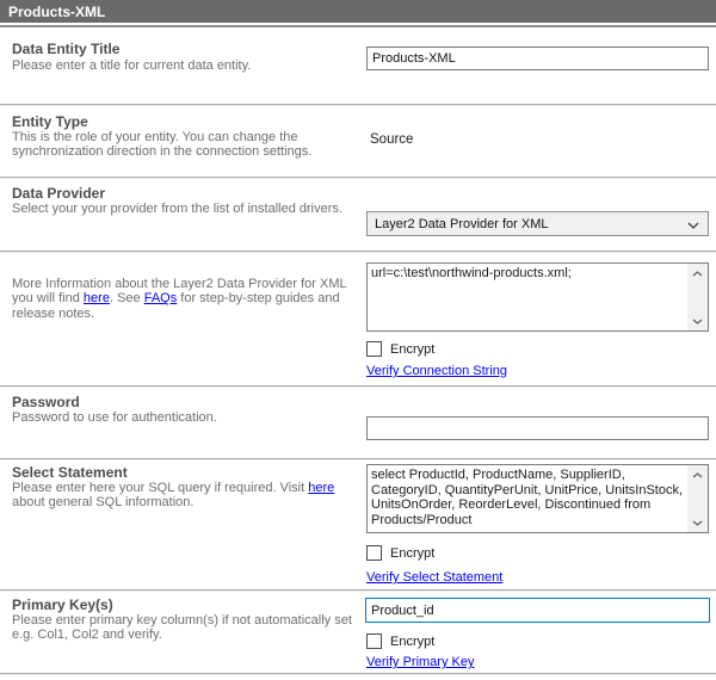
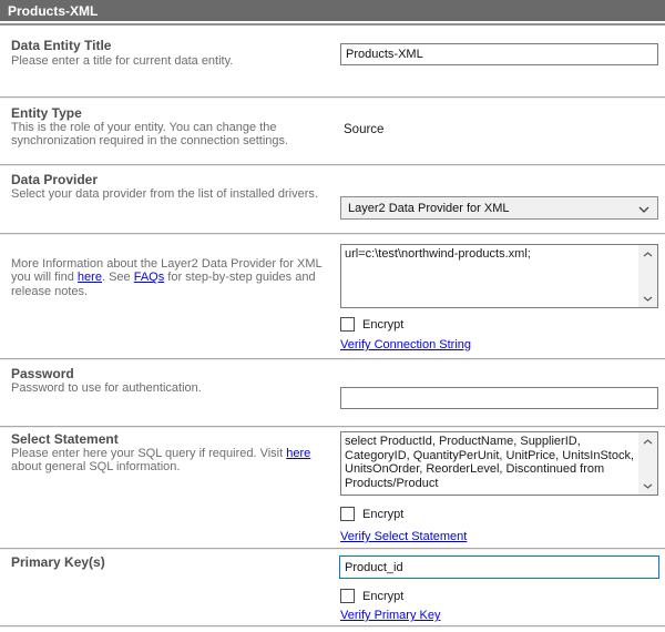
  Products-XML
  Data Entity Title
  Please enter a title for current data entity.
  Products-XML
  Entity Type
- This is the role of your entity. You can change the synchronization direction in the connection settings.
+ This is the role of your entity. You can change the synchronization required in the connection settings.
  Source
  Data Provider
- Select your your provider from the list of installed drivers.
+ Select your data provider from the list of installed drivers.
  Layer2 Data Provider for XML
  More Information about the Layer2 Data Provider for XML you will find here. See FAQs for step-by-step guides and release notes.
  url=c:\test\northwind-products.xml;
  Encrypt
  Verify Connection String
  Password
  Password to use for authentication.
  Select Statement
  Please enter here your SQL query if required. Visit here about general SQL information.
  Encrypt
  Verify Select Statement
  Primary Key(s)
- Please enter primary key column(s) if not automatically set e.g. Col1, Col2 and verify.
  Product_id
  Encrypt
  Verify Primary Key
